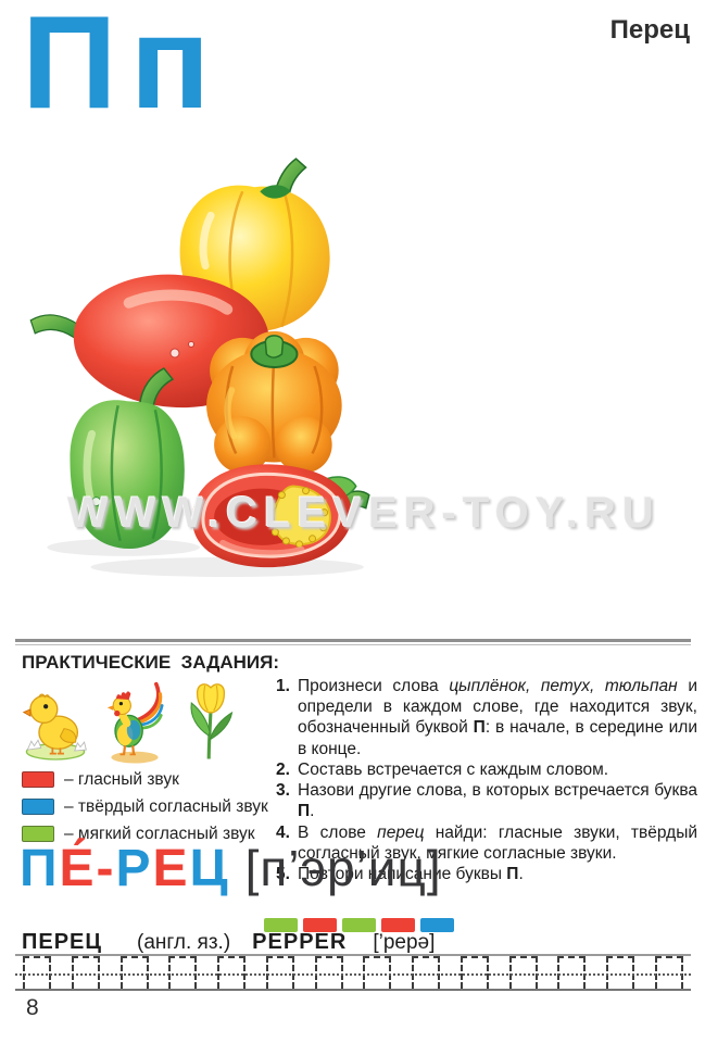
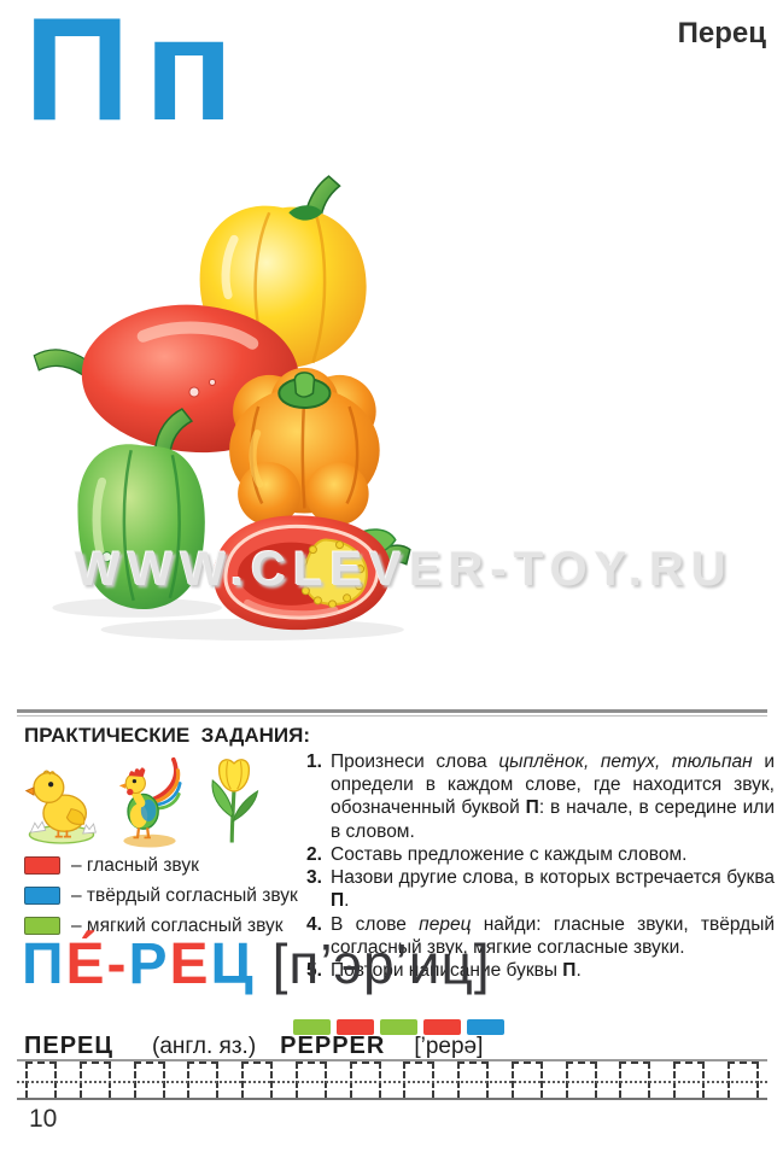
  Пп
  Перец
  WWW.CLEVER-TOY.RU
  ПРАКТИЧЕСКИЕ ЗАДАНИЯ:
  – гласный звук
  – твёрдый согласный звук
  – мягкий согласный звук
  1.
- Произнеси слова цыплёнок, петух, тюльпан и определи в каждом слове, где находится звук, обозначенный буквой П: в начале, в середине или в конце.
+ Произнеси слова цыплёнок, петух, тюльпан и определи в каждом слове, где находится звук, обозначенный буквой П: в начале, в середине или в словом.
  2.
- Составь встречается с каждым словом.
+ Составь предложение с каждым словом.
  3.
  Назови другие слова, в которых встречается буква П.
  4.
  В слове перец найди: гласные звуки, твёрдый согласный звук, мягкие согласные звуки.
  5.
  Повтори написание буквы П.
  ПЕ́-РЕЦ
  [п’эр’иц]
  ПЕРЕЦ
  (англ. яз.)
  PEPPER
  [’pepə]
- 8
+ 10
